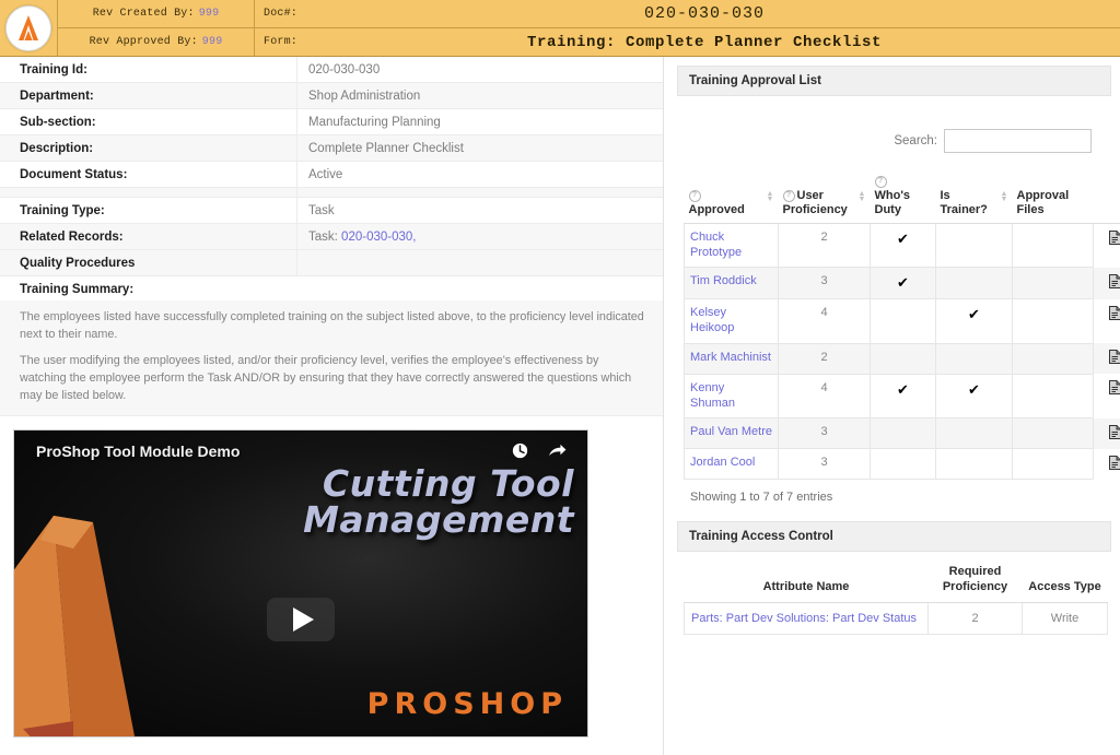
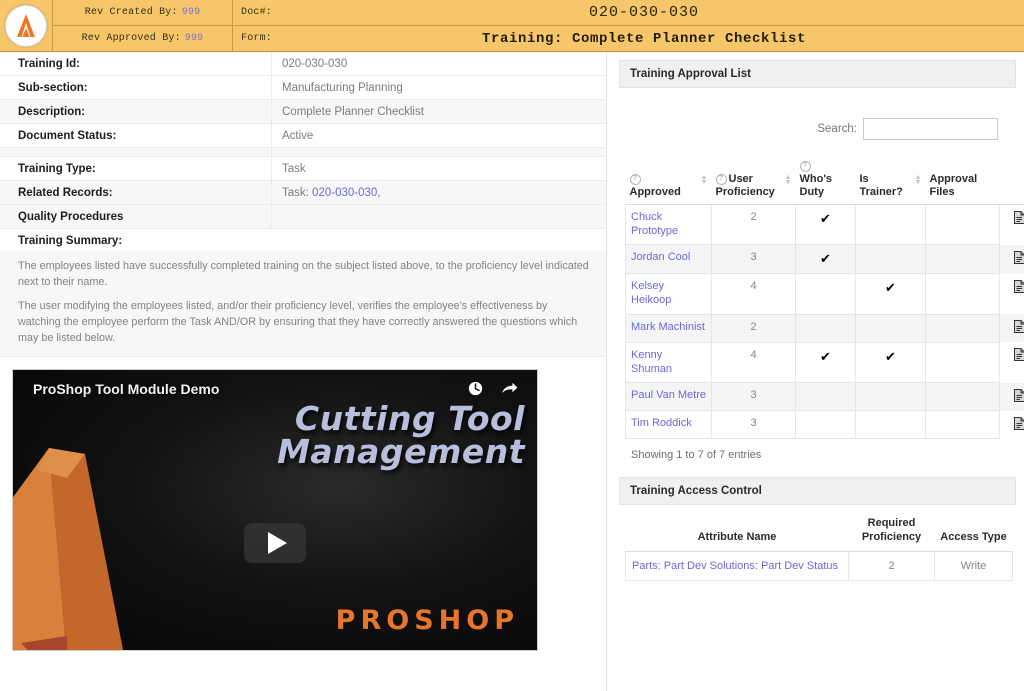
  Rev Created By:
  999
  Rev Approved By:
  999
  Doc#:
  020-030-030
  Form:
  Training: Complete Planner Checklist
  Training Id:	020-030-030
- Department:	Shop Administration
  Sub-section:	Manufacturing Planning
  Description:	Complete Planner Checklist
  Document Status:	Active
  Training Type:	Task
  Related Records:	Task: 020-030-030,
  Quality Procedures
  Training Summary:
  The employees listed have successfully completed training on the subject listed above, to the proficiency level indicated next to their name.
  The user modifying the employees listed, and/or their proficiency level, verifies the employee's effectiveness by watching the employee perform the Task AND/OR by ensuring that they have correctly answered the questions which may be listed below.
  ProShop Tool Module Demo
  Cutting Tool
  Management
  PROSHOP
  Training Approval List
  Search:
  Approved	User Proficiency	Who's Duty	Is Trainer?	Approval Files
  Chuck Prototype	2	✔
- Tim Roddick	3	✔
+ Jordan Cool	3	✔
  Kelsey Heikoop	4		✔
  Mark Machinist	2
  Kenny Shuman	4	✔	✔
  Paul Van Metre	3
- Jordan Cool	3
+ Tim Roddick	3
  Showing 1 to 7 of 7 entries
  Training Access Control
  Attribute Name	Required Proficiency	Access Type
  Parts: Part Dev Solutions: Part Dev Status	2	Write
